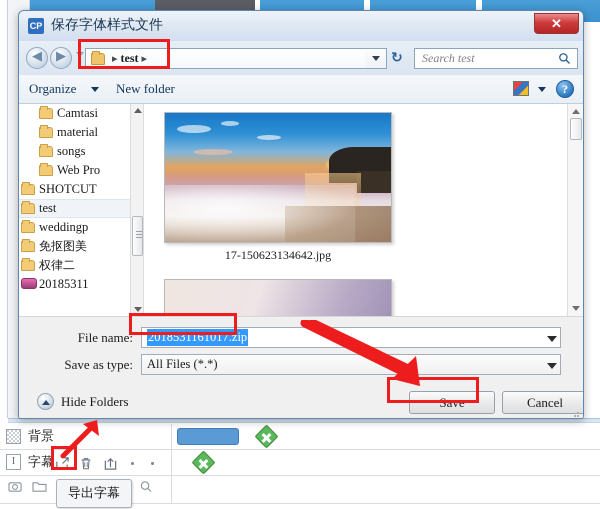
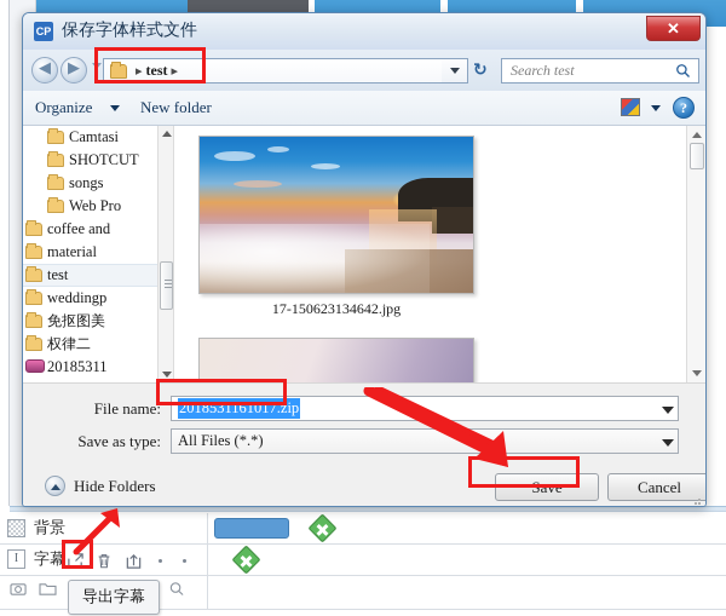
  背景
  I
  字幕
  导出字幕
  CP
  保存字体样式文件
  ✕
  ◀
  ▶
  ▸
  test
  ▸
  ↻
  Search test
  Organize
  New folder
  ?
  Camtasi
- material
+ SHOTCUT
  songs
  Web Pro
+ coffee and
- SHOTCUT
+ material
  test
  weddingp
  免抠图美
  权律二
  20185311
  17-150623134642.jpg
  File name:
  2018531161017.zip
  Save as type:
  All Files (*.*)
  Hide Folders
  Save
  Cancel
